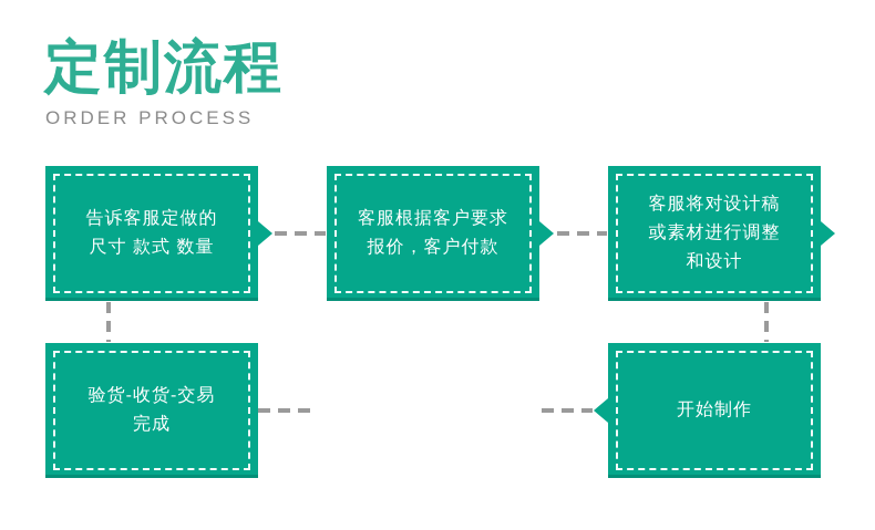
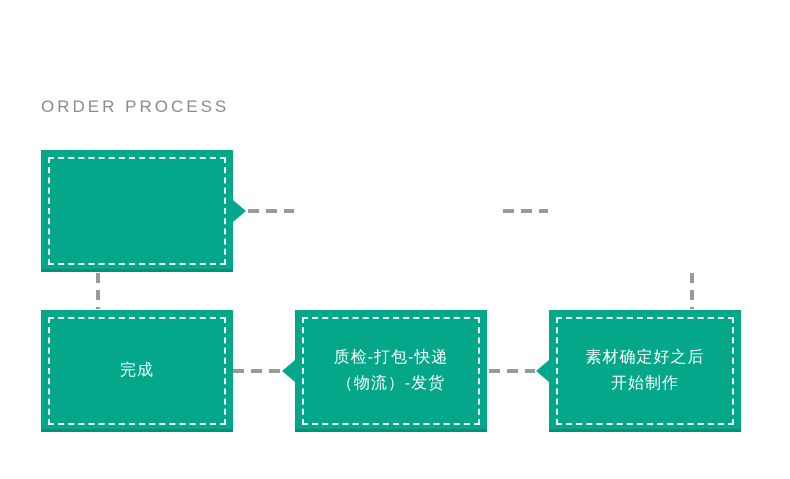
- 定制流程
  ORDER PROCESS
- 告诉客服定做的
- 尺寸 款式 数量
- 客服根据客户要求
- 报价，客户付款
- 客服将对设计稿
- 或素材进行调整
- 和设计
- 验货-收货-交易
  完成
+ 质检-打包-快递
+ （物流）-发货
+ 素材确定好之后
  开始制作
